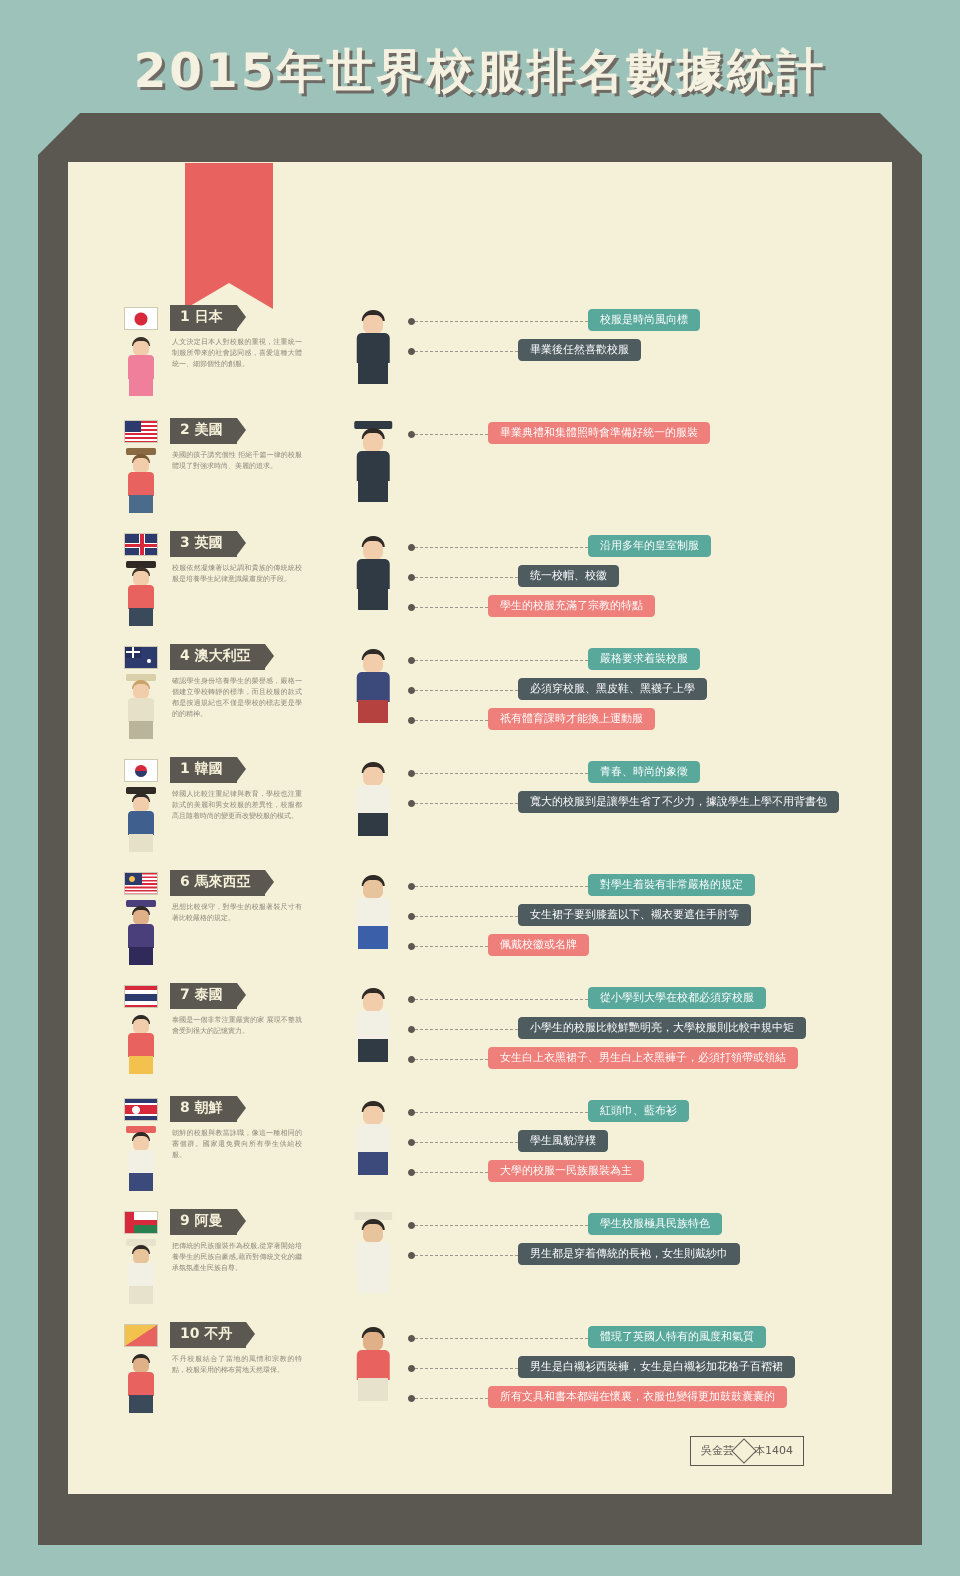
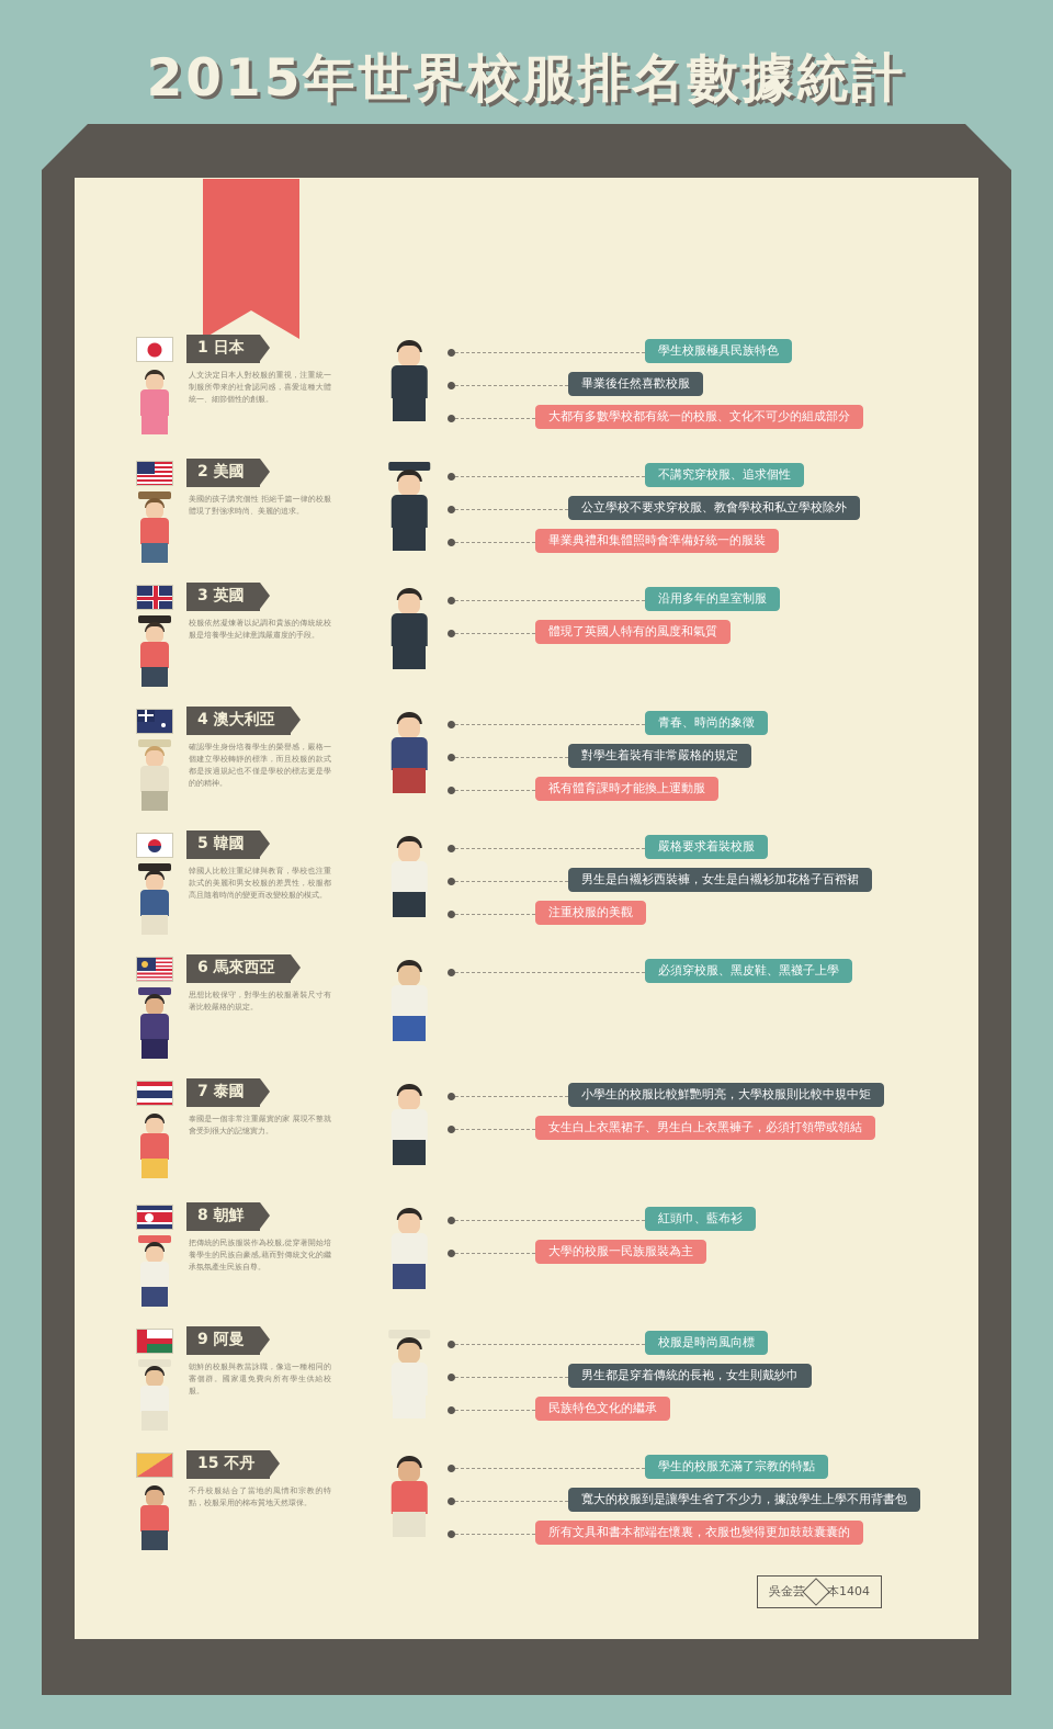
  2015年世界校服排名數據統計
  1 日本
  人文決定日本人對校服的重視，注重統一制服所帶來的社會認同感，喜愛這種大體統一、細節個性的創服。
- 校服是時尚風向標
+ 學生校服極具民族特色
  畢業後任然喜歡校服
+ 大都有多數學校都有統一的校服、文化不可少的組成部分
  2 美國
  美國的孩子講究個性 拒絕千篇一律的校服 體現了對強求時尚、美麗的追求。
+ 不講究穿校服、追求個性
+ 公立學校不要求穿校服、教會學校和私立學校除外
  畢業典禮和集體照時會準備好統一的服裝
  3 英國
  校服依然凝煉著以紀調和貴族的傳統統校服是培養學生紀律意識嚴肅度的手段。
  沿用多年的皇室制服
- 统一校帽、校徽
- 學生的校服充滿了宗教的特點
+ 體現了英國人特有的風度和氣質
  4 澳大利亞
  確認學生身份培養學生的榮譽感，嚴格一個建立學校轉靜的標準，而且校服的款式都是按過規紀也不僅是學校的標志更是學的的精神。
- 嚴格要求着裝校服
+ 青春、時尚的象徵
- 必須穿校服、黑皮鞋、黑襪子上學
+ 對學生着裝有非常嚴格的規定
  祇有體育課時才能換上運動服
- 1 韓國
+ 5 韓國
  韓國人比較注重紀律與教育，學校也注重款式的美麗和男女校服的差異性，校服都高且隨着時尚的變更而改變校服的模式。
- 青春、時尚的象徵
+ 嚴格要求着裝校服
- 寬大的校服到是讓學生省了不少力，據說學生上學不用背書包
+ 男生是白襯衫西裝褲，女生是白襯衫加花格子百褶裙
+ 注重校服的美觀
  6 馬來西亞
  思想比較保守，對學生的校服著裝尺寸有著比較嚴格的規定。
- 對學生着裝有非常嚴格的規定
+ 必須穿校服、黑皮鞋、黑襪子上學
- 女生裙子要到膝蓋以下、襯衣要遮住手肘等
- 佩戴校徽或名牌
  7 泰國
  泰國是一個非常注重嚴實的家 展現不整就會受到很大的記憶實力。
- 從小學到大學在校都必須穿校服
  小學生的校服比較鮮艷明亮，大學校服則比較中規中矩
  女生白上衣黑裙子、男生白上衣黑褲子，必須打領帶或領結
  8 朝鮮
- 朝鮮的校服與教當詠職，像這一種相同的審個群。國家還免費向所有學生供給校服。
+ 把傳統的民族服裝作為校服,從穿著開始培養學生的民族自豪感,藉而對傳統文化的繼承氛氛產生民族自尊。
  紅頭巾、藍布衫
- 學生風貌淳樸
  大學的校服一民族服裝為主
  9 阿曼
- 把傳統的民族服裝作為校服,從穿著開始培養學生的民族自豪感,藉而對傳統文化的繼承氛氛產生民族自尊。
+ 朝鮮的校服與教當詠職，像這一種相同的審個群。國家還免費向所有學生供給校服。
- 學生校服極具民族特色
+ 校服是時尚風向標
  男生都是穿着傳統的長袍，女生則戴紗巾
+ 民族特色文化的繼承
- 10 不丹
+ 15 不丹
  不丹校服結合了當地的風情和宗教的特點，校服采用的棉布質地天然環保。
- 體現了英國人特有的風度和氣質
+ 學生的校服充滿了宗教的特點
- 男生是白襯衫西裝褲，女生是白襯衫加花格子百褶裙
+ 寬大的校服到是讓學生省了不少力，據說學生上學不用背書包
  所有文具和書本都端在懷裏，衣服也變得更加鼓鼓囊囊的
  吳金芸
  本1404
